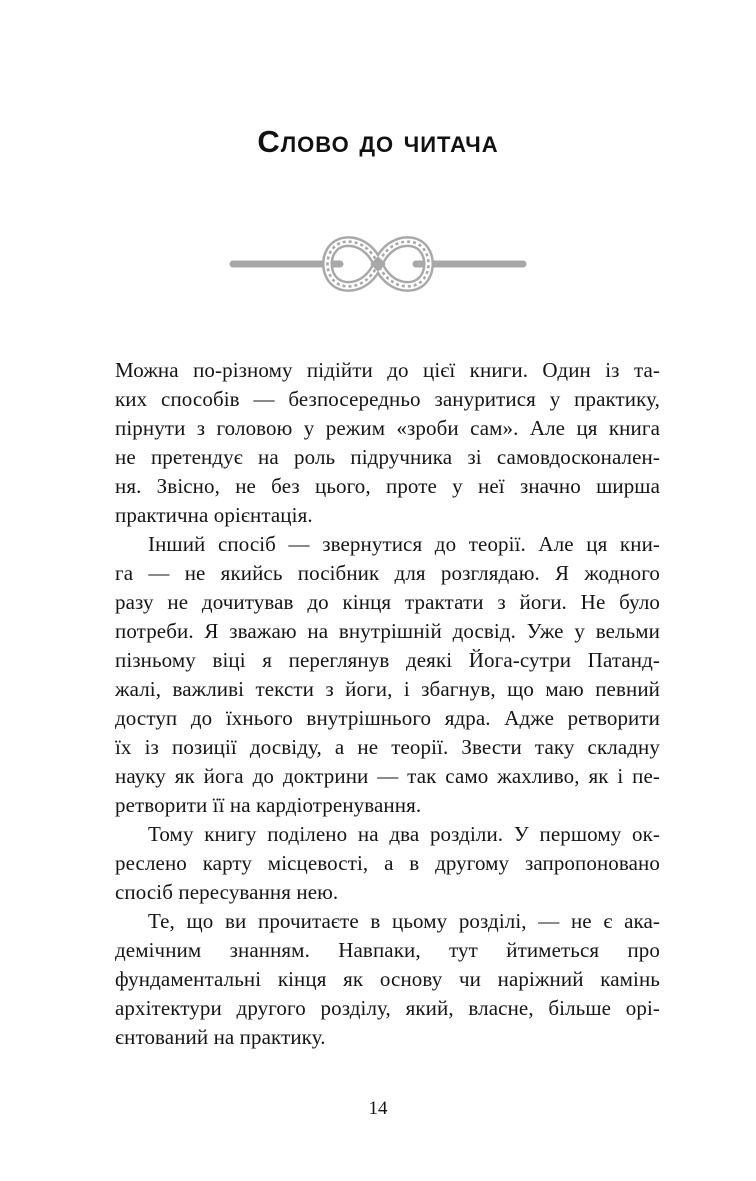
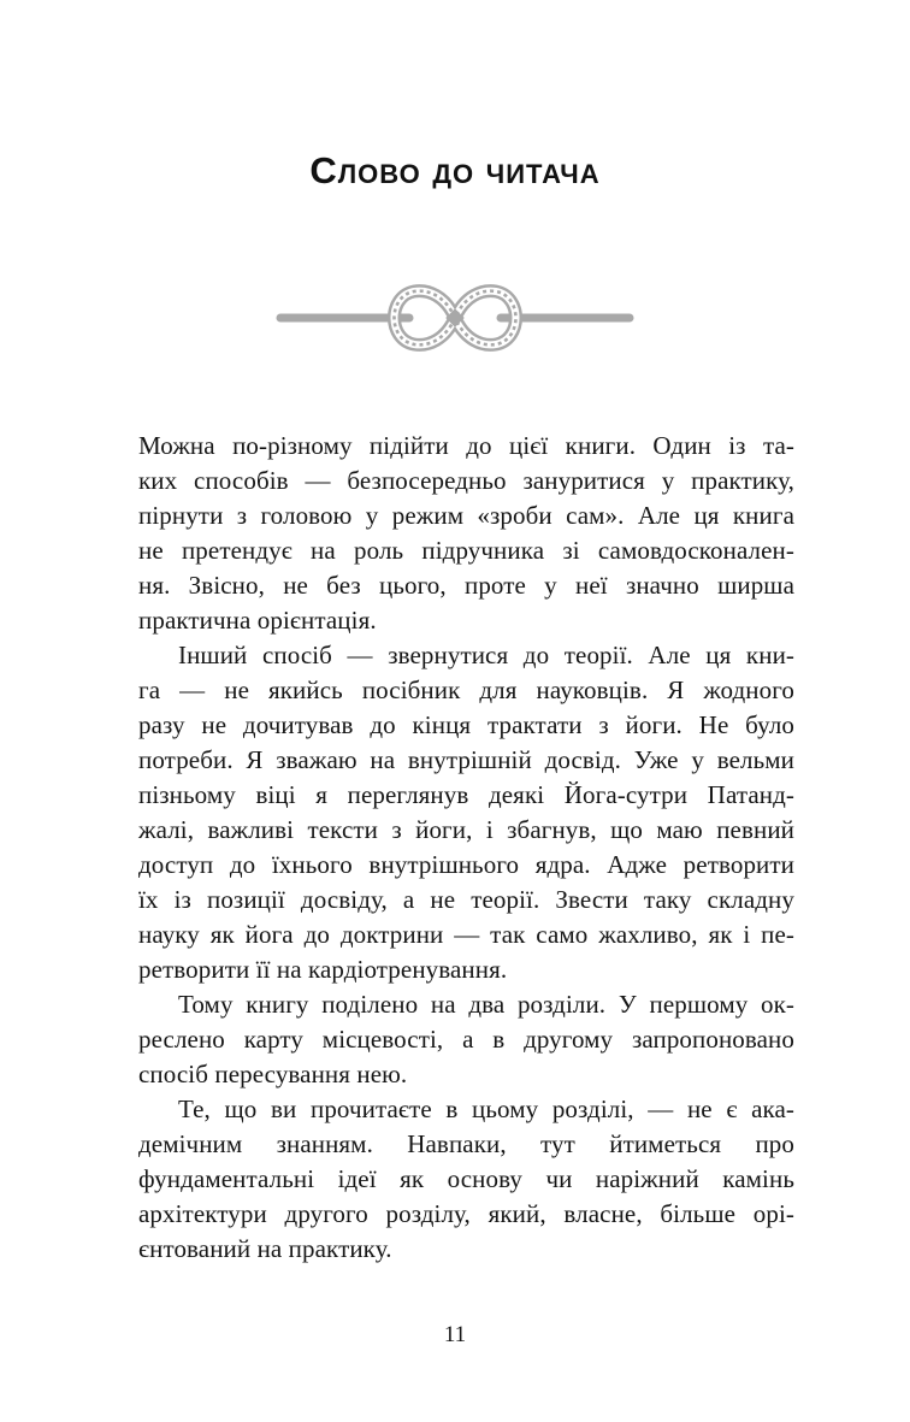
  Слово до читача
  Можна по-різному підійти до цієї книги. Один із та-
  ких способів — безпосередньо зануритися у практику,
  пірнути з головою у режим «зроби сам». Але ця книга
  не претендує на роль підручника зі самовдосконален-
  ня. Звісно, не без цього, проте у неї значно ширша
  практична орієнтація.
  Інший спосіб — звернутися до теорії. Але ця кни-
- га — не якийсь посібник для розглядаю. Я жодного
+ га — не якийсь посібник для науковців. Я жодного
  разу не дочитував до кінця трактати з йоги. Не було
  потреби. Я зважаю на внутрішній досвід. Уже у вельми
  пізньому віці я переглянув деякі Йога-сутри Патанд-
  жалі, важливі тексти з йоги, і збагнув, що маю певний
  доступ до їхнього внутрішнього ядра. Адже ретворити
  їх із позиції досвіду, а не теорії. Звести таку складну
  науку як йога до доктрини — так само жахливо, як і пе-
  ретворити її на кардіотренування.
  Тому книгу поділено на два розділи. У першому ок-
  реслено карту місцевості, а в другому запропоновано
  спосіб пересування нею.
  Те, що ви прочитаєте в цьому розділі, — не є ака-
  демічним знанням. Навпаки, тут йтиметься про
- фундаментальні кінця як основу чи наріжний камінь
+ фундаментальні ідеї як основу чи наріжний камінь
  архітектури другого розділу, який, власне, більше орі-
  єнтований на практику.
- 14
+ 11
